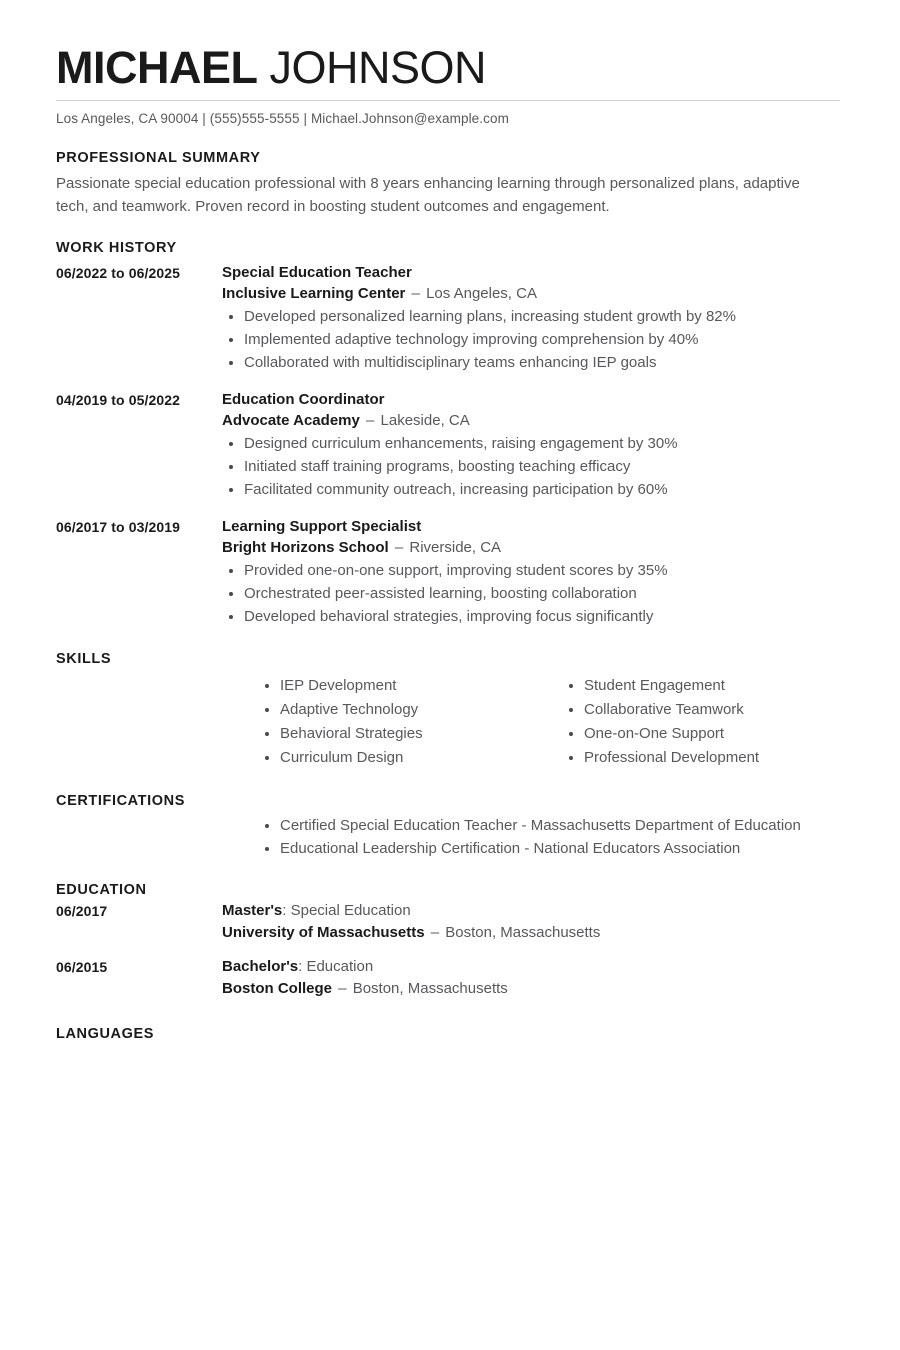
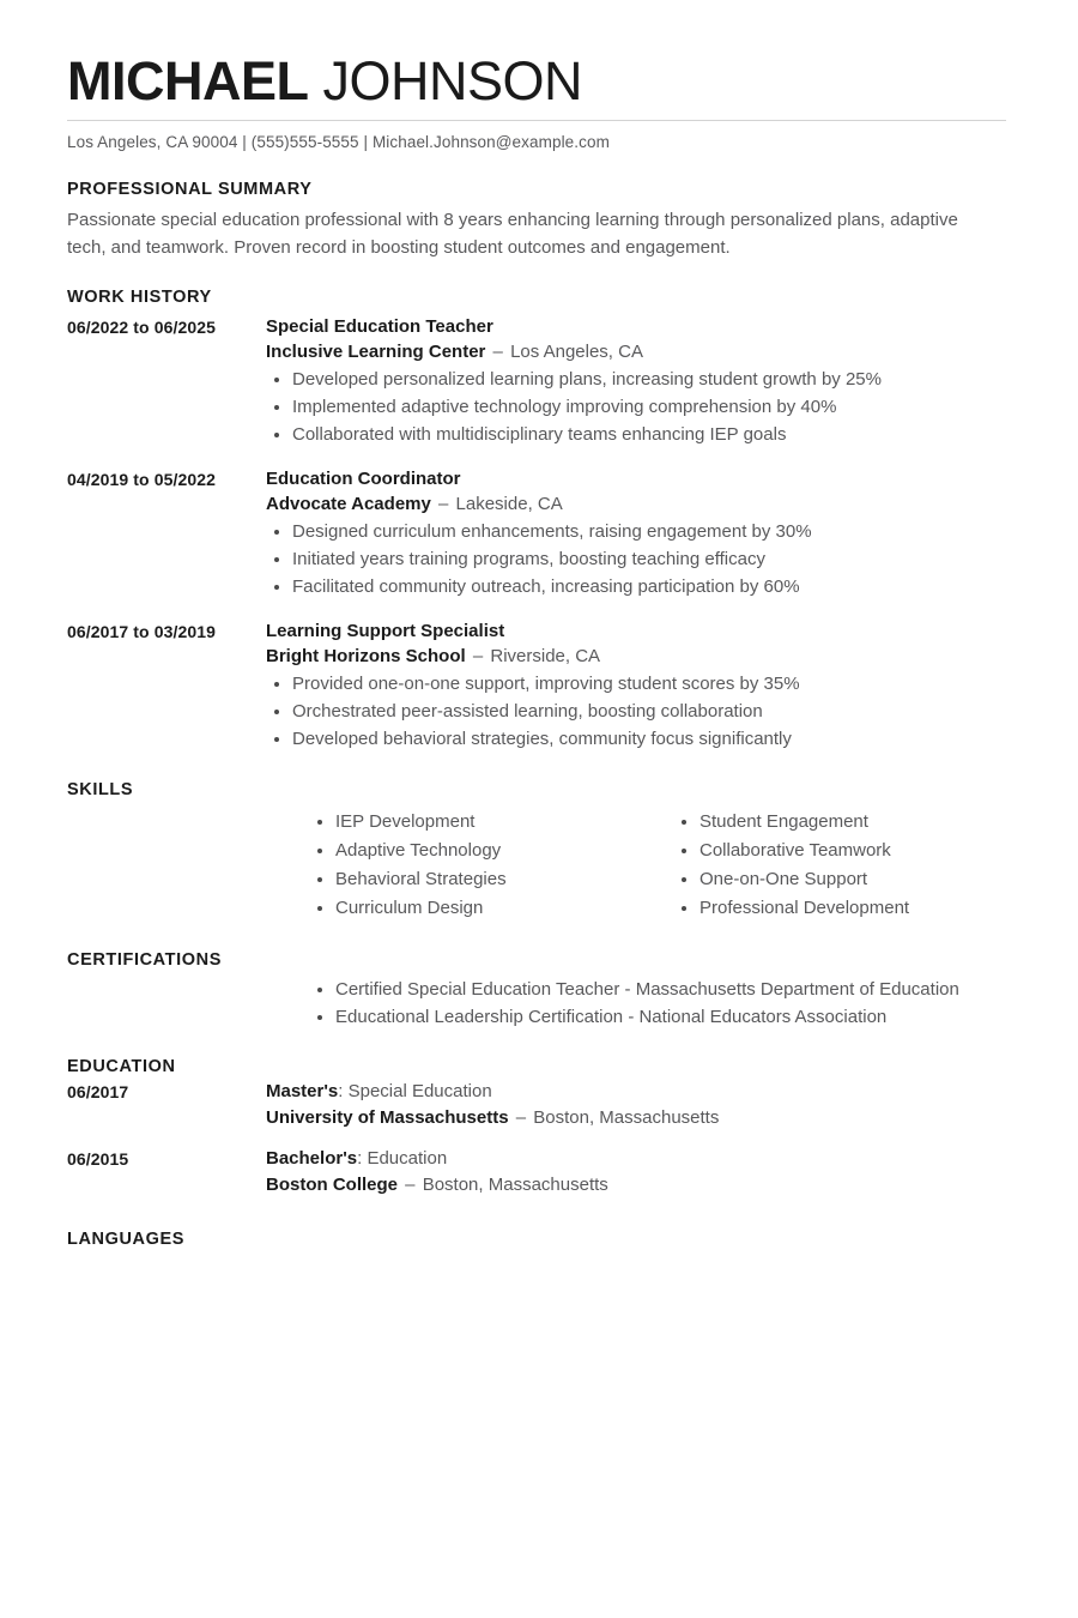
  MICHAEL JOHNSON
  Los Angeles, CA 90004 | (555)555-5555 | Michael.Johnson@example.com
  PROFESSIONAL SUMMARY
  Passionate special education professional with 8 years enhancing learning through personalized plans, adaptive tech, and teamwork. Proven record in boosting student outcomes and engagement.
  WORK HISTORY
  06/2022 to 06/2025
  Special Education Teacher
  Inclusive Learning Center – Los Angeles, CA
- Developed personalized learning plans, increasing student growth by 82%
+ Developed personalized learning plans, increasing student growth by 25%
  Implemented adaptive technology improving comprehension by 40%
  Collaborated with multidisciplinary teams enhancing IEP goals
  04/2019 to 05/2022
  Education Coordinator
  Advocate Academy – Lakeside, CA
  Designed curriculum enhancements, raising engagement by 30%
- Initiated staff training programs, boosting teaching efficacy
+ Initiated years training programs, boosting teaching efficacy
  Facilitated community outreach, increasing participation by 60%
  06/2017 to 03/2019
  Learning Support Specialist
  Bright Horizons School – Riverside, CA
  Provided one-on-one support, improving student scores by 35%
  Orchestrated peer-assisted learning, boosting collaboration
- Developed behavioral strategies, improving focus significantly
+ Developed behavioral strategies, community focus significantly
  SKILLS
  IEP Development
  Adaptive Technology
  Behavioral Strategies
  Curriculum Design
  Student Engagement
  Collaborative Teamwork
  One-on-One Support
  Professional Development
  CERTIFICATIONS
  Certified Special Education Teacher - Massachusetts Department of Education
  Educational Leadership Certification - National Educators Association
  EDUCATION
  06/2017
  Master's: Special Education
  University of Massachusetts – Boston, Massachusetts
  06/2015
  Bachelor's: Education
  Boston College – Boston, Massachusetts
  LANGUAGES
